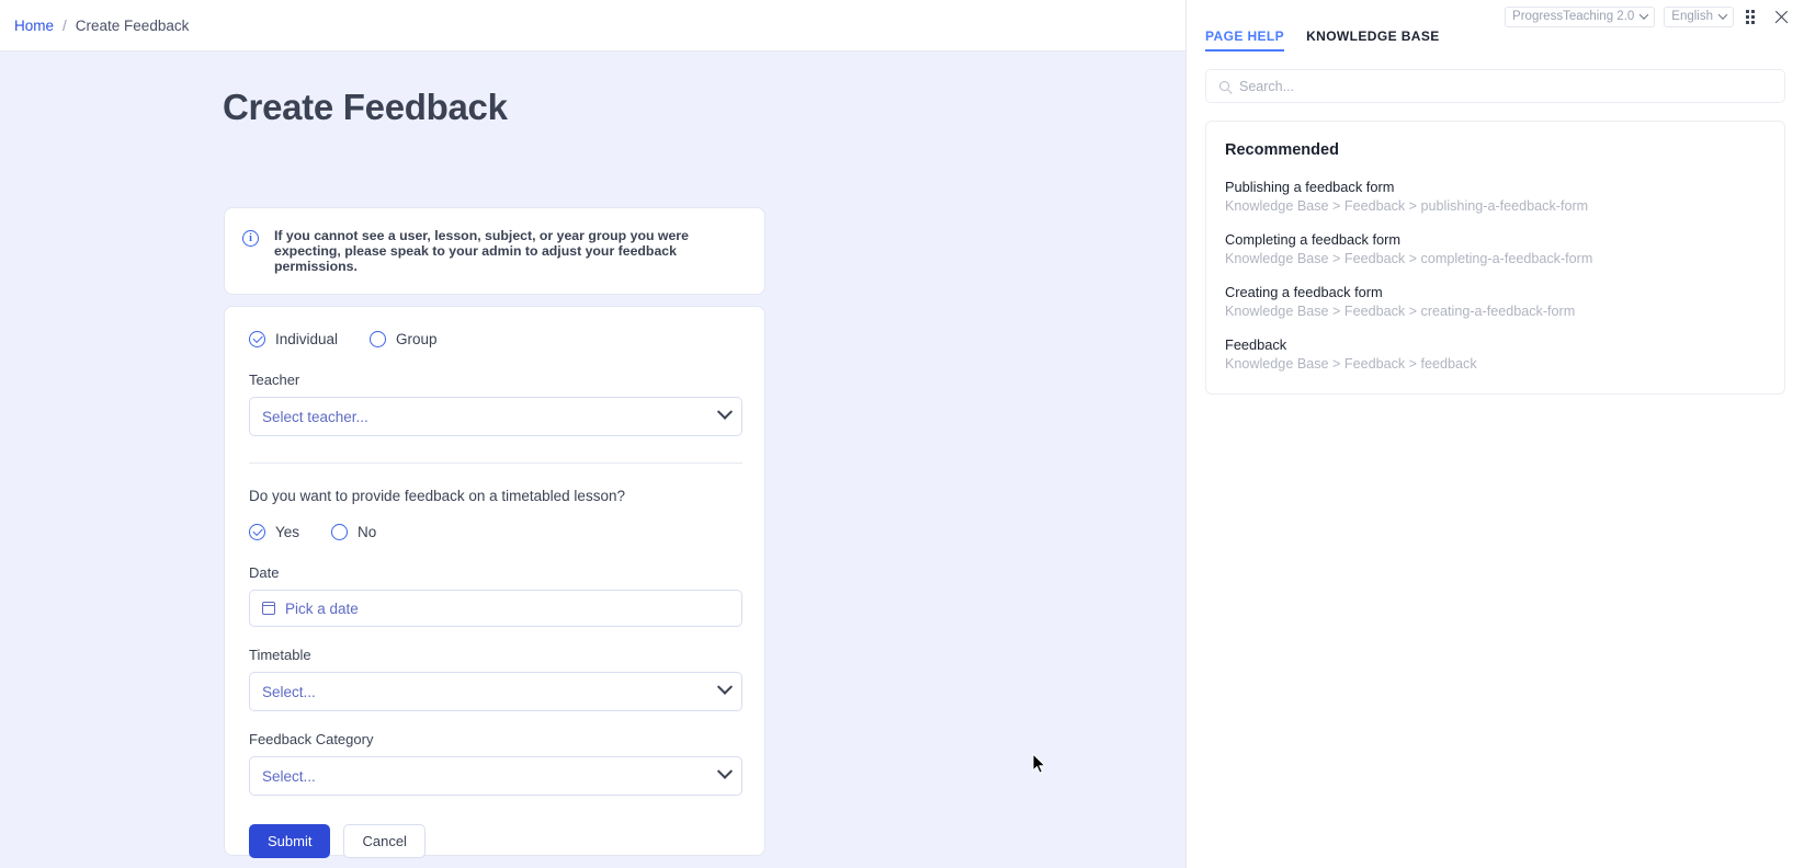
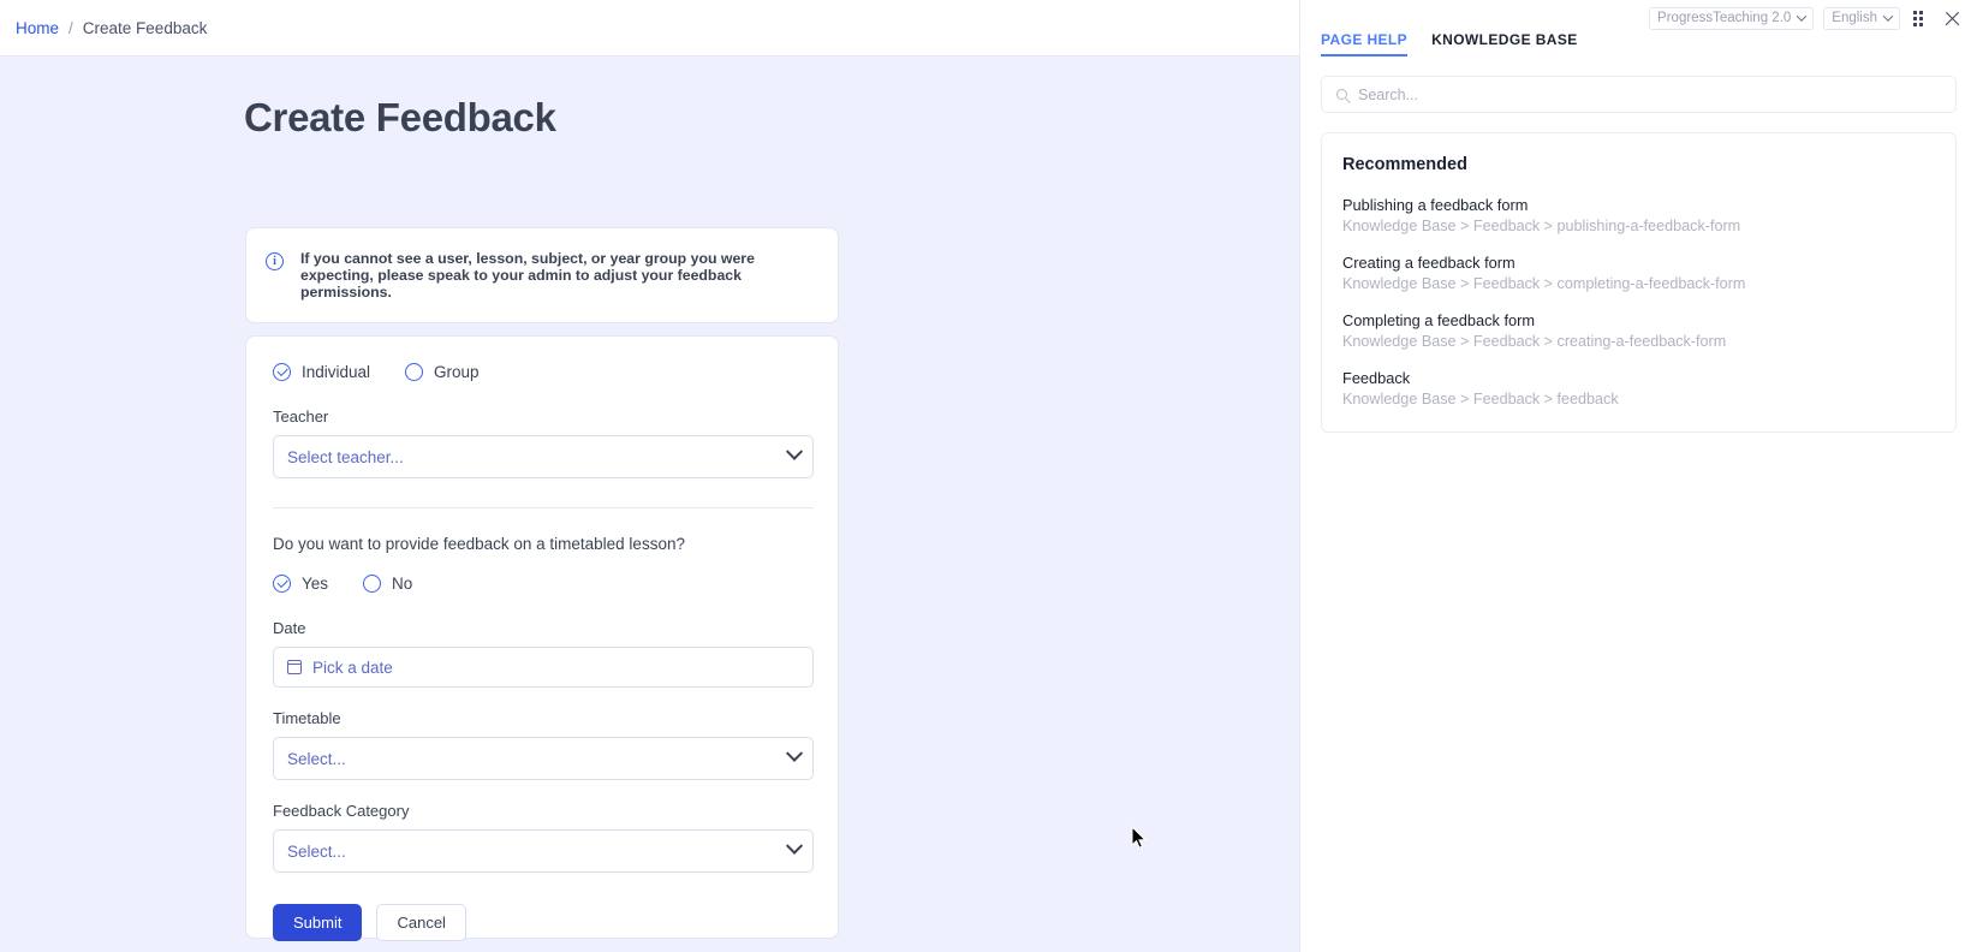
  Home
  /
  Create Feedback
  Create Feedback
  i
  If you cannot see a user, lesson, subject, or year group you were expecting, please speak to your admin to adjust your feedback permissions.
  Individual
  Group
  Teacher
  Select teacher...
  Do you want to provide feedback on a timetabled lesson?
  Yes
  No
  Date
  Pick a date
  Timetable
  Select...
  Feedback Category
  Select...
  Submit
  Cancel
  ProgressTeaching 2.0
  English
  PAGE HELP
  KNOWLEDGE BASE
  Search...
  Recommended
  Publishing a feedback form
  Knowledge Base > Feedback > publishing-a-feedback-form
- Completing a feedback form
+ Creating a feedback form
  Knowledge Base > Feedback > completing-a-feedback-form
- Creating a feedback form
+ Completing a feedback form
  Knowledge Base > Feedback > creating-a-feedback-form
  Feedback
  Knowledge Base > Feedback > feedback
